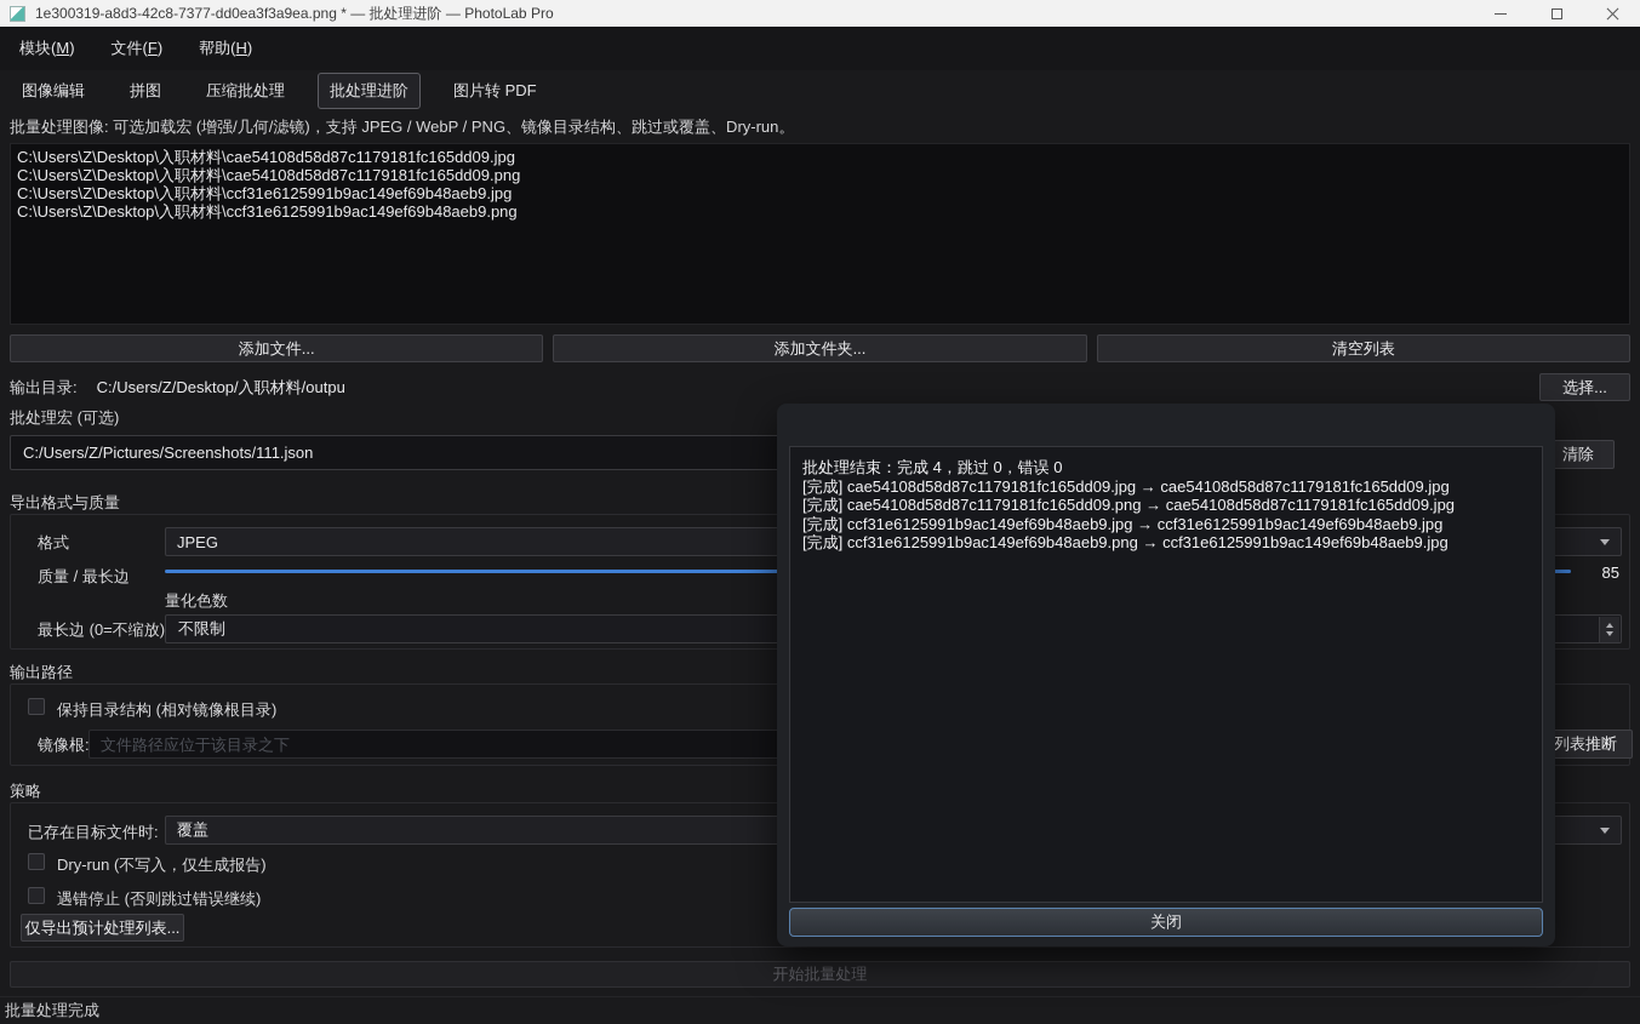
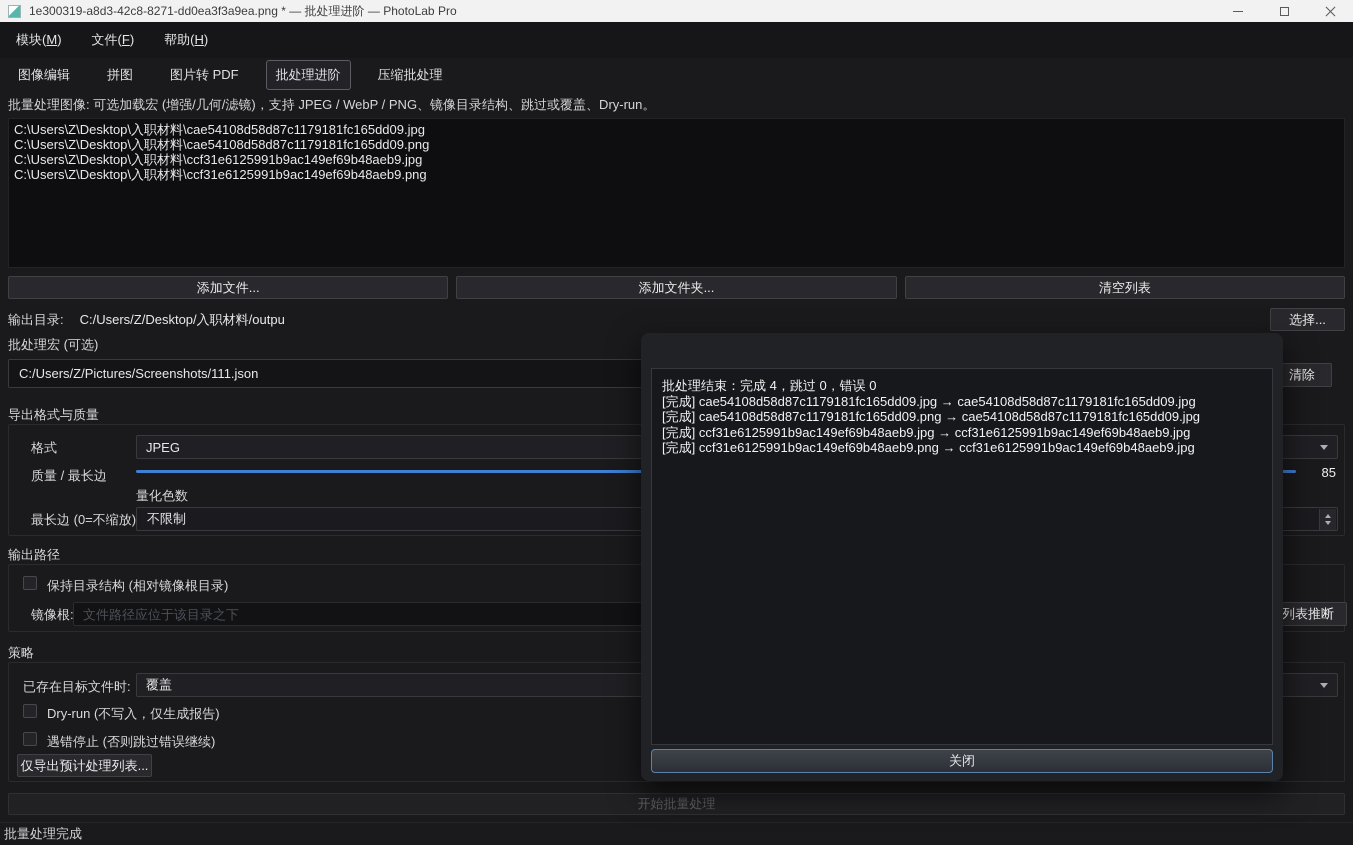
- 1e300319-a8d3-42c8-7377-dd0ea3f3a9ea.png * — 批处理进阶 — PhotoLab Pro
+ 1e300319-a8d3-42c8-8271-dd0ea3f3a9ea.png * — 批处理进阶 — PhotoLab Pro
  模块(M)
  文件(F)
  帮助(H)
  图像编辑
  拼图
- 压缩批处理
+ 图片转 PDF
  批处理进阶
- 图片转 PDF
+ 压缩批处理
  批量处理图像: 可选加载宏 (增强/几何/滤镜)，支持 JPEG / WebP / PNG、镜像目录结构、跳过或覆盖、Dry-run。
  C:\Users\Z\Desktop\入职材料\cae54108d58d87c1179181fc165dd09.jpg
  C:\Users\Z\Desktop\入职材料\cae54108d58d87c1179181fc165dd09.png
  C:\Users\Z\Desktop\入职材料\ccf31e6125991b9ac149ef69b48aeb9.jpg
  C:\Users\Z\Desktop\入职材料\ccf31e6125991b9ac149ef69b48aeb9.png
  添加文件...
  添加文件夹...
  清空列表
  输出目录:
  C:/Users/Z/Desktop/入职材料/outpu
  选择...
  批处理宏 (可选)
  C:/Users/Z/Pictures/Screenshots/111.json
  清除
  导出格式与质量
  格式
  JPEG
  质量 / 最长边
  85
  量化色数
  最长边 (0=不缩放)
  不限制
  输出路径
  保持目录结构 (相对镜像根目录)
  镜像根:
  文件路径应位于该目录之下
  列表推断
  策略
  已存在目标文件时:
  覆盖
  Dry-run (不写入，仅生成报告)
  遇错停止 (否则跳过错误继续)
  仅导出预计处理列表...
  开始批量处理
  批量处理完成
  批处理结束：完成 4，跳过 0，错误 0
  [完成] cae54108d58d87c1179181fc165dd09.jpg → cae54108d58d87c1179181fc165dd09.jpg
  [完成] cae54108d58d87c1179181fc165dd09.png → cae54108d58d87c1179181fc165dd09.jpg
  [完成] ccf31e6125991b9ac149ef69b48aeb9.jpg → ccf31e6125991b9ac149ef69b48aeb9.jpg
  [完成] ccf31e6125991b9ac149ef69b48aeb9.png → ccf31e6125991b9ac149ef69b48aeb9.jpg
  关闭
